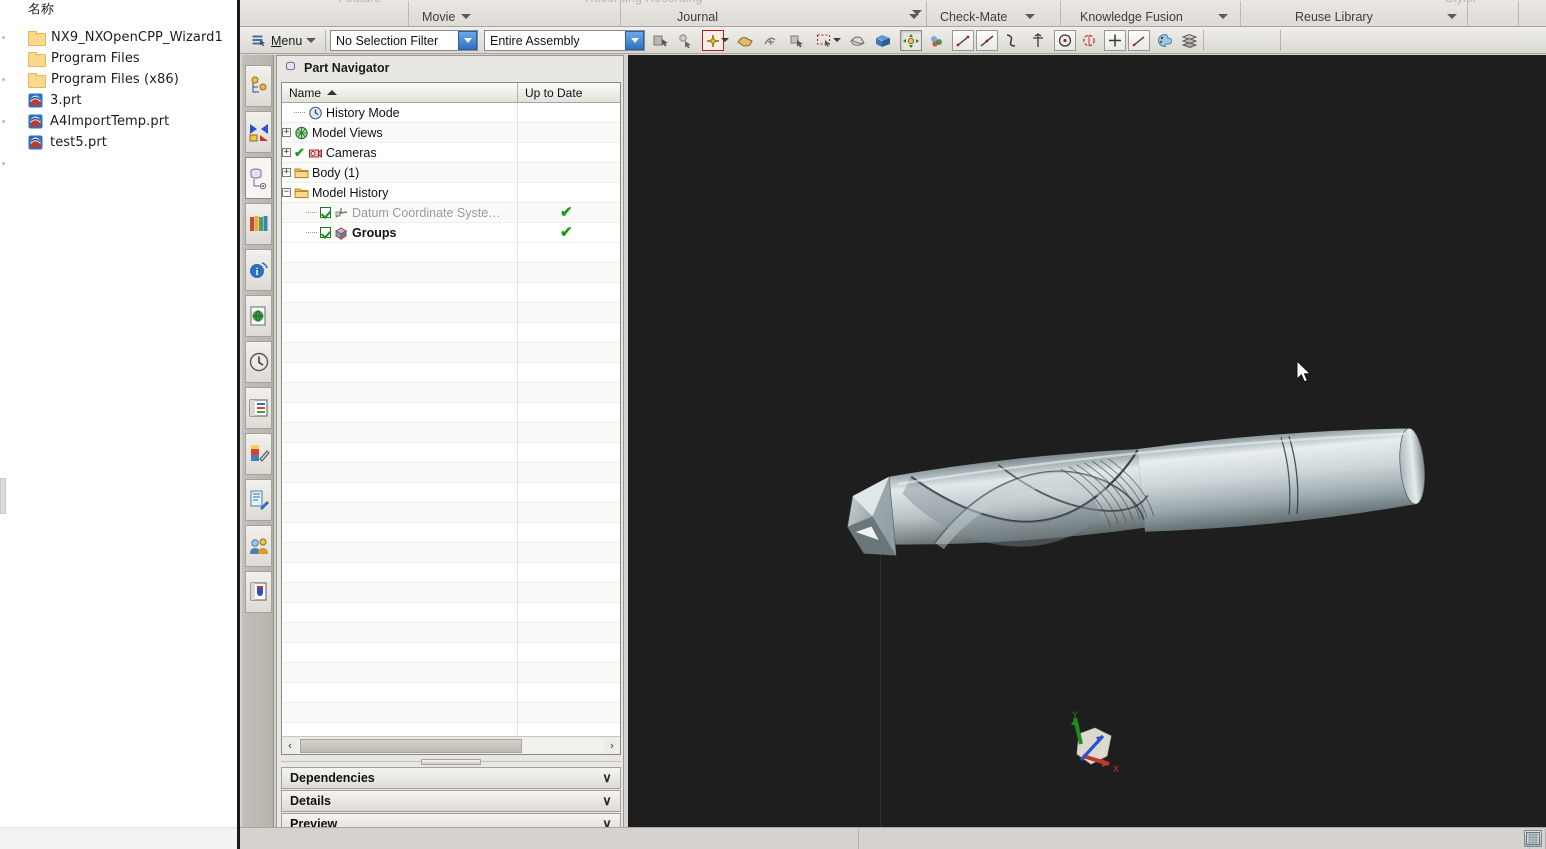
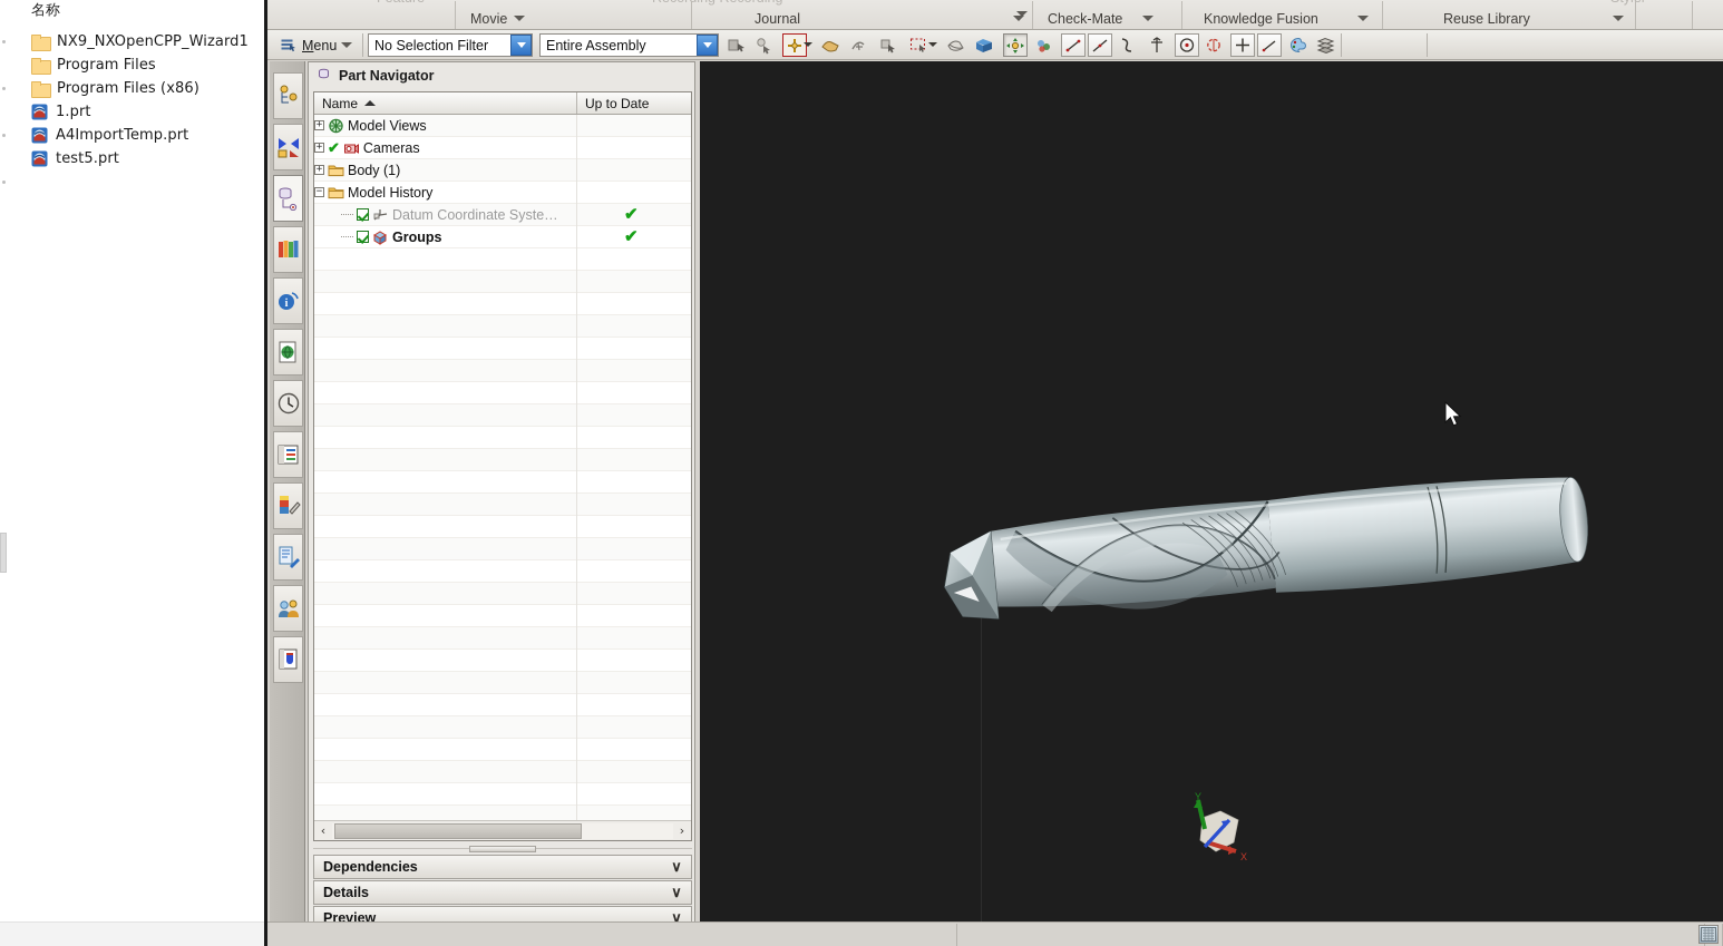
  名称
  NX9_NXOpenCPP_Wizard1
  Program Files
  Program Files (x86)
- 3.prt
+ 1.prt
  A4ImportTemp.prt
  test5.prt
  Movie
  Journal
  Check-Mate
  Knowledge Fusion
  Reuse Library
  Menu
  No Selection Filter
  Entire Assembly
  i
  Part Navigator
  Name
  Up to Date
- History Mode
  +
  Model Views
  +
  ✔
  Cameras
  +
  Body (1)
  −
  Model History
  Datum Coordinate Syste…
  ✔
  Groups
  ✔
  ‹
  ›
  Dependencies
  ∨
  Details
  ∨
  Preview
  ∨
  Y
  X
